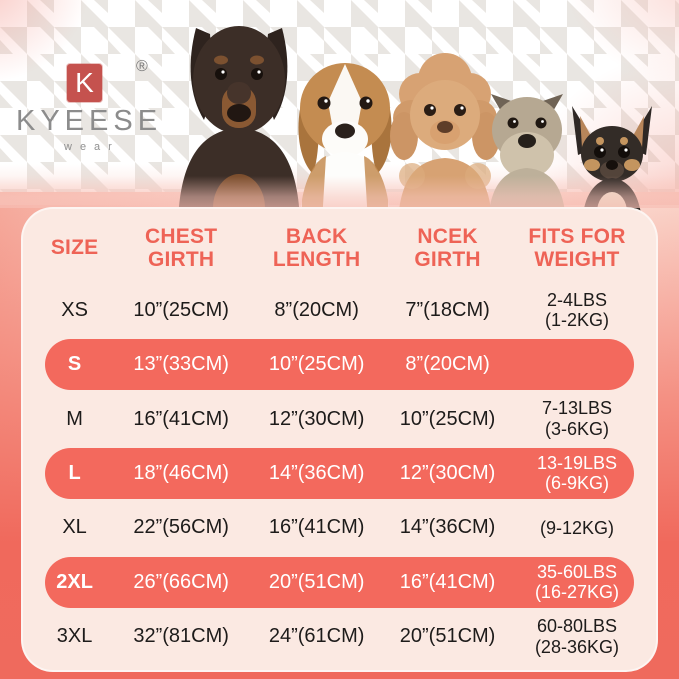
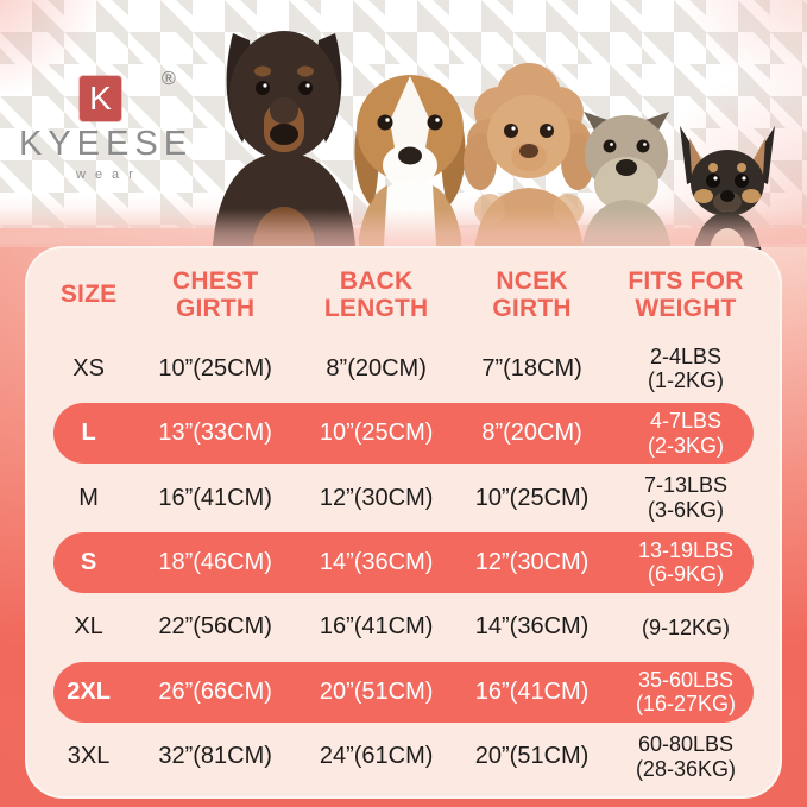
  K
  ®
  KYEESE
  wear
  SIZE
  CHEST
  GIRTH
  BACK
  LENGTH
  NCEK
  GIRTH
  FITS FOR
  WEIGHT
  XS
  10”(25CM)
  8”(20CM)
  7”(18CM)
  2-4LBS
  (1-2KG)
- S
+ L
  13”(33CM)
  10”(25CM)
  8”(20CM)
+ 4-7LBS
+ (2-3KG)
  M
  16”(41CM)
  12”(30CM)
  10”(25CM)
  7-13LBS
  (3-6KG)
- L
+ S
  18”(46CM)
  14”(36CM)
  12”(30CM)
  13-19LBS
  (6-9KG)
  XL
  22”(56CM)
  16”(41CM)
  14”(36CM)
  (9-12KG)
  2XL
  26”(66CM)
  20”(51CM)
  16”(41CM)
  35-60LBS
  (16-27KG)
  3XL
  32”(81CM)
  24”(61CM)
  20”(51CM)
  60-80LBS
  (28-36KG)
